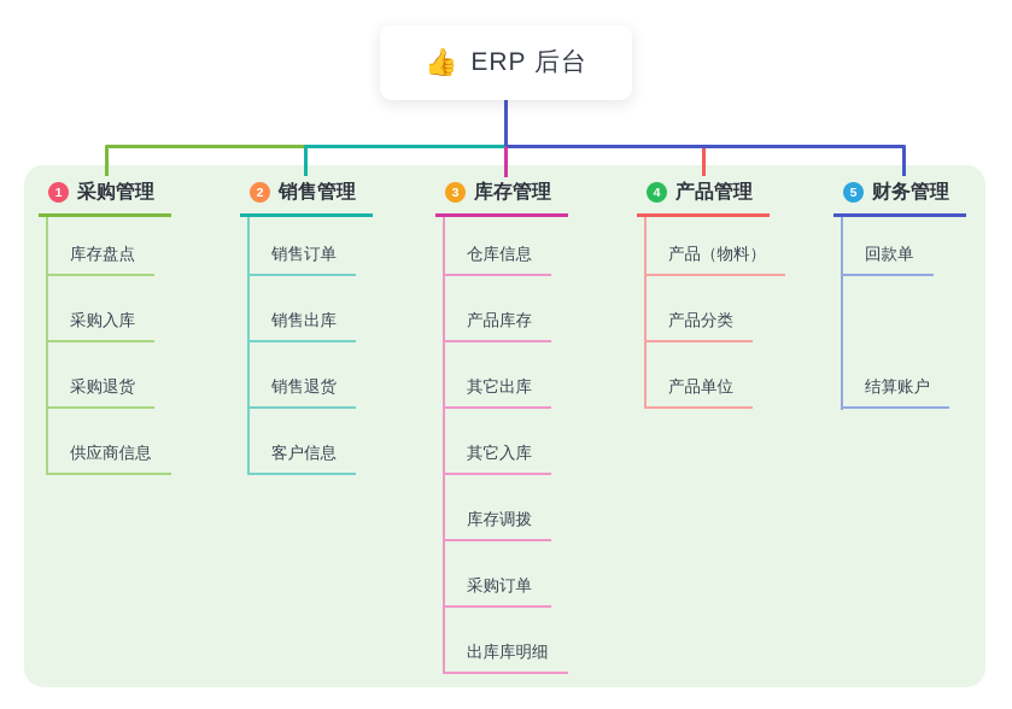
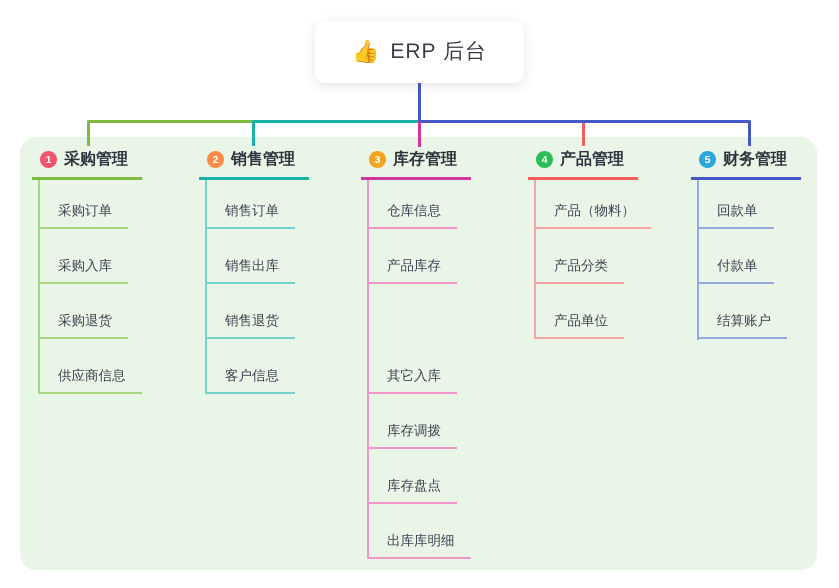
  👍
  ERP 后台
  1
  采购管理
- 库存盘点
+ 采购订单
  采购入库
  采购退货
  供应商信息
  2
  销售管理
  销售订单
  销售出库
  销售退货
  客户信息
  3
  库存管理
  仓库信息
  产品库存
- 其它出库
  其它入库
  库存调拨
- 采购订单
+ 库存盘点
  出库库明细
  4
  产品管理
  产品（物料）
  产品分类
  产品单位
  5
  财务管理
  回款单
+ 付款单
  结算账户
